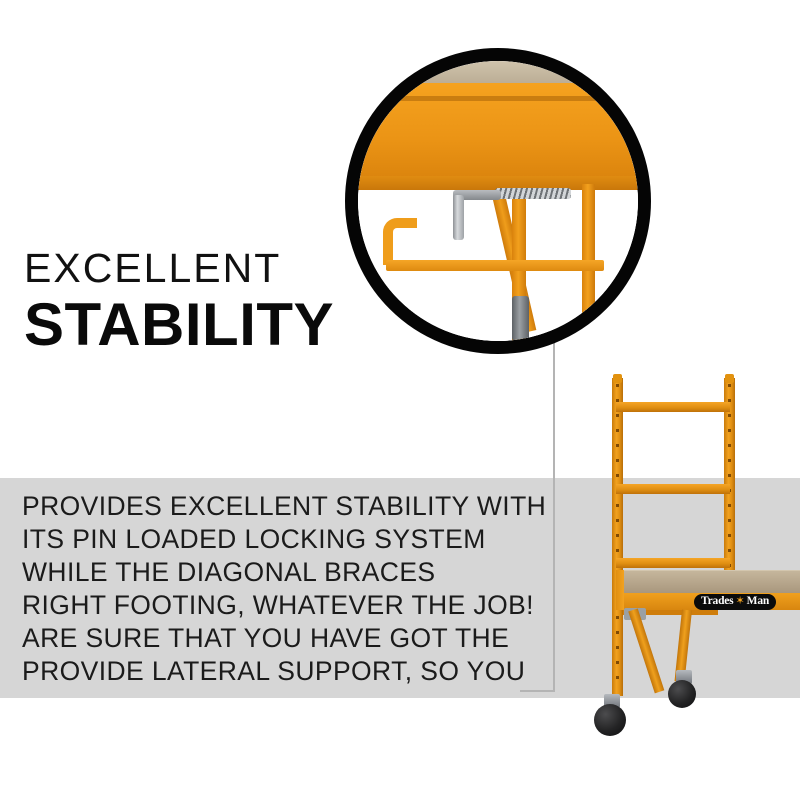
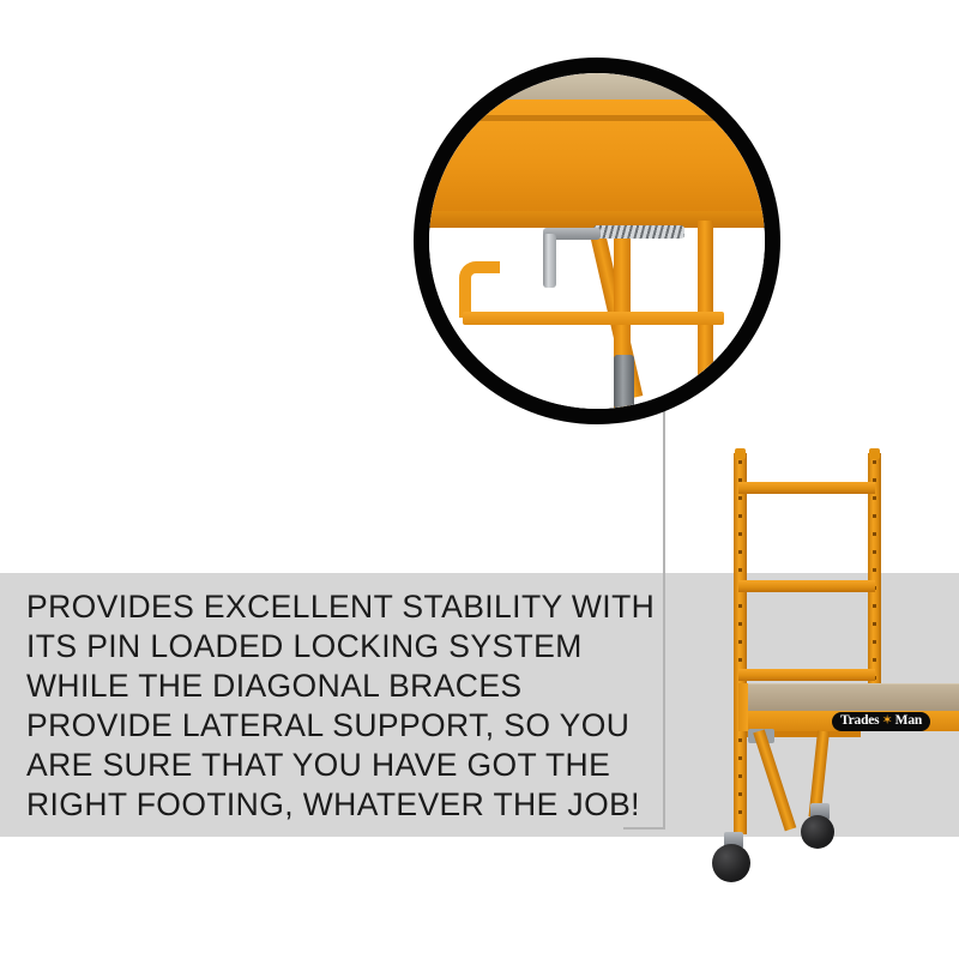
- EXCELLENT
- STABILITY
  PROVIDES EXCELLENT STABILITY WITH
  ITS PIN LOADED LOCKING SYSTEM
  WHILE THE DIAGONAL BRACES
- RIGHT FOOTING, WHATEVER THE JOB!
+ PROVIDE LATERAL SUPPORT, SO YOU
  ARE SURE THAT YOU HAVE GOT THE
- PROVIDE LATERAL SUPPORT, SO YOU
+ RIGHT FOOTING, WHATEVER THE JOB!
  Trades
  ✶
  Man
